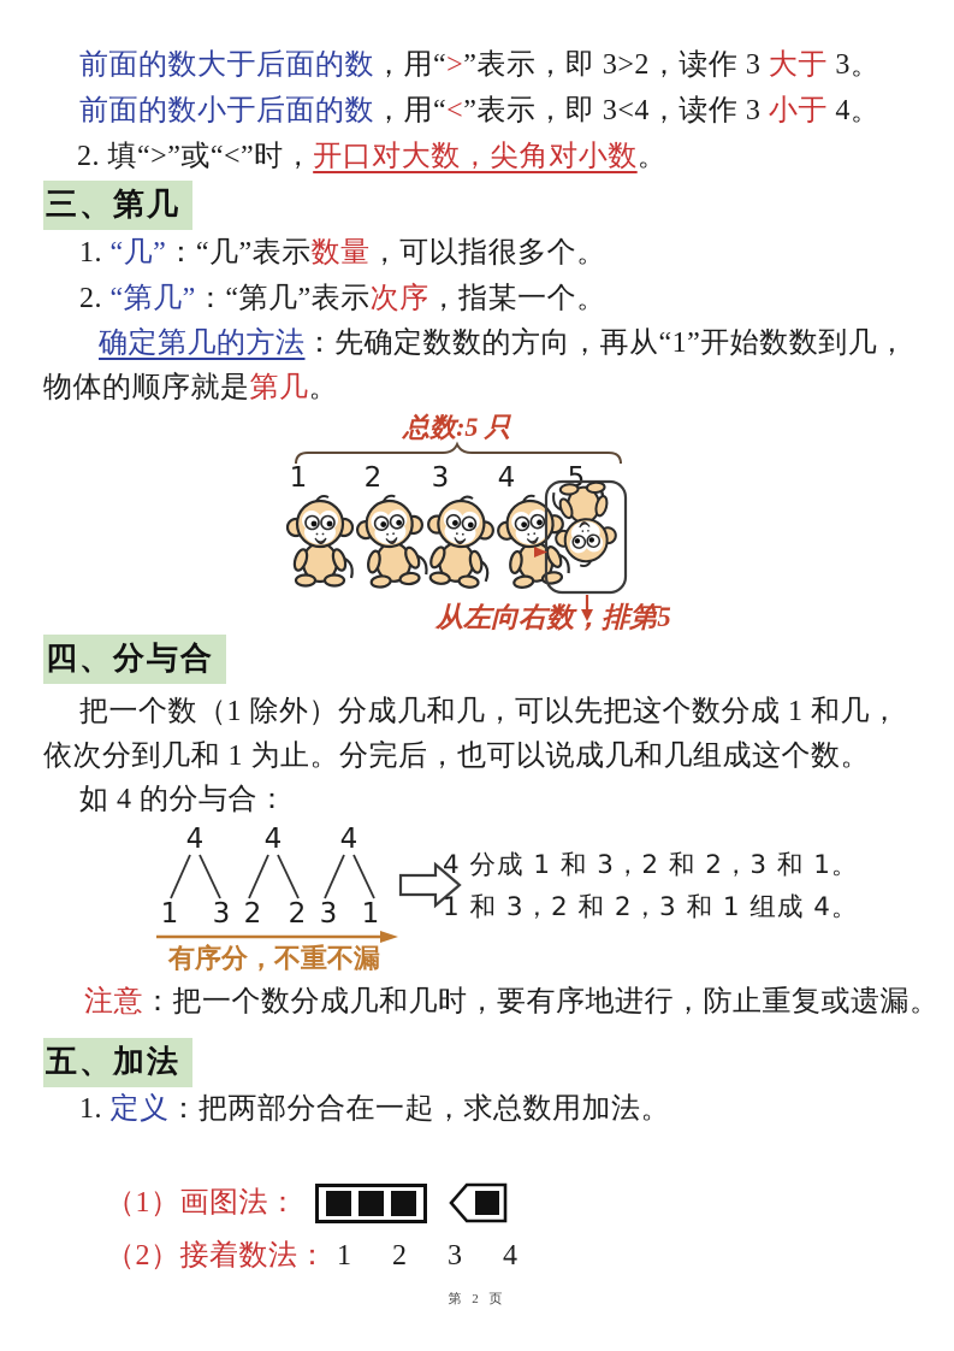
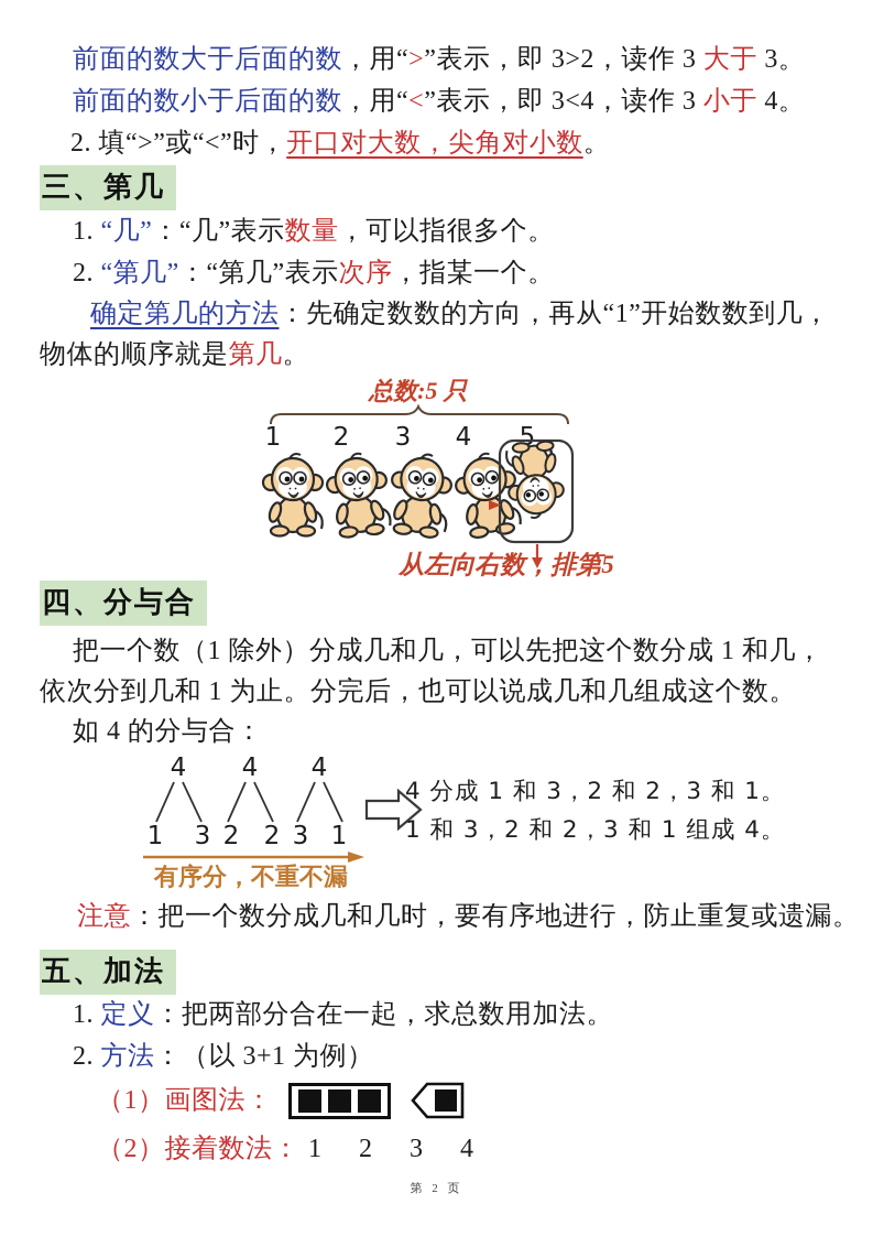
  前面的数大于后面的数，用“>”表示，即 3>2，读作 3 大于 3。
  前面的数小于后面的数，用“<”表示，即 3<4，读作 3 小于 4。
  2. 填“>”或“<”时，开口对大数，尖角对小数。
  三、第几
  1. “几”：“几”表示数量，可以指很多个。
  2. “第几”：“第几”表示次序，指某一个。
  确定第几的方法：先确定数数的方向，再从“1”开始数数到几，
  物体的顺序就是第几。
  总数:5 只
  1
  2
  3
  4
  5
  从左向右数，排第5
  四、分与合
  把一个数（1 除外）分成几和几，可以先把这个数分成 1 和几，
  依次分到几和 1 为止。分完后，也可以说成几和几组成这个数。
  如 4 的分与合：
  4
  4
  4
  1
  3
  2
  2
  3
  1
  有序分，不重不漏
  4 分成 1 和 3，2 和 2，3 和 1。
  1 和 3，2 和 2，3 和 1 组成 4。
  注意：把一个数分成几和几时，要有序地进行，防止重复或遗漏。
  五、加法
  1. 定义：把两部分合在一起，求总数用加法。
+ 2. 方法：（以 3+1 为例）
  （1）画图法：
  （2）接着数法： 1 2 3 4
  第 2 页
